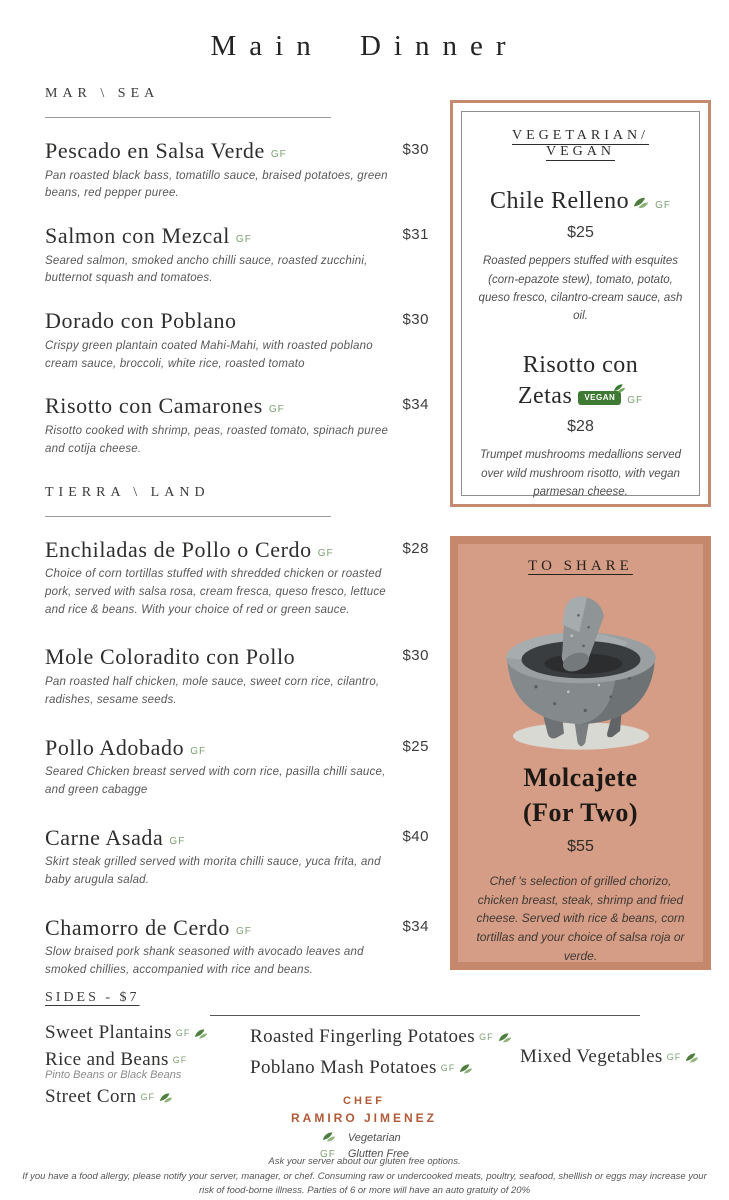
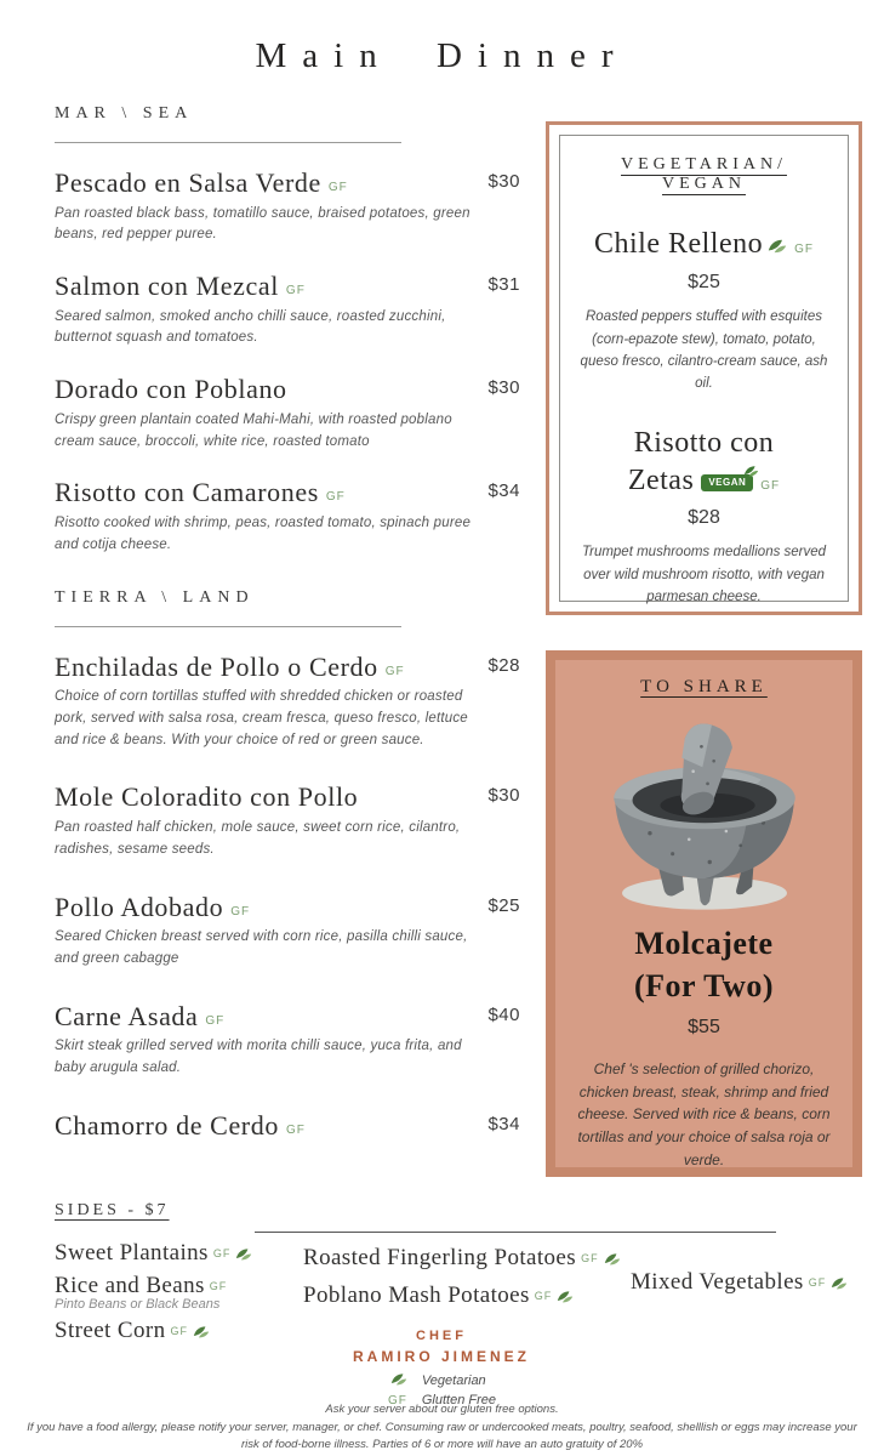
  Main Dinner
  MAR \ SEA
  Pescado en Salsa Verde GF
  $30
  Pan roasted black bass, tomatillo sauce, braised potatoes, green beans, red pepper puree.
  Salmon con Mezcal GF
  $31
  Seared salmon, smoked ancho chilli sauce, roasted zucchini, butternot squash and tomatoes.
  Dorado con Poblano
  $30
  Crispy green plantain coated Mahi-Mahi, with roasted poblano cream sauce, broccoli, white rice, roasted tomato
  Risotto con Camarones GF
  $34
  Risotto cooked with shrimp, peas, roasted tomato, spinach puree and cotija cheese.
  TIERRA \ LAND
  Enchiladas de Pollo o Cerdo GF
  $28
  Choice of corn tortillas stuffed with shredded chicken or roasted pork, served with salsa rosa, cream fresca, queso fresco, lettuce and rice & beans. With your choice of red or green sauce.
  Mole Coloradito con Pollo
  $30
  Pan roasted half chicken, mole sauce, sweet corn rice, cilantro, radishes, sesame seeds.
  Pollo Adobado GF
  $25
  Seared Chicken breast served with corn rice, pasilla chilli sauce, and green cabagge
  Carne Asada GF
  $40
  Skirt steak grilled served with morita chilli sauce, yuca frita, and baby arugula salad.
  Chamorro de Cerdo GF
  $34
- Slow braised pork shank seasoned with avocado leaves and smoked chillies, accompanied with rice and beans.
  VEGETARIAN/ VEGAN
  Chile Relleno GF
  $25
  Roasted peppers stuffed with esquites (corn-epazote stew), tomato, potato, queso fresco, cilantro-cream sauce, ash oil.
  Risotto con
  Zetas VEGAN GF
  $28
  Trumpet mushrooms medallions served over wild mushroom risotto, with vegan parmesan cheese.
  TO SHARE
  Molcajete
  (For Two)
  $55
  Chef 's selection of grilled chorizo, chicken breast, steak, shrimp and fried cheese. Served with rice & beans, corn tortillas and your choice of salsa roja or verde.
  SIDES - $7
  Sweet Plantains GF
  Rice and Beans GF
  Pinto Beans or Black Beans
  Street Corn GF
  Roasted Fingerling Potatoes GF
  Poblano Mash Potatoes GF
  Mixed Vegetables GF
  CHEF
  RAMIRO JIMENEZ
  Vegetarian
  GF
  Glutten Free
  Ask your server about our gluten free options.
  If you have a food allergy, please notify your server, manager, or chef. Consuming raw or undercooked meats, poultry, seafood, shelllish or eggs may increase your risk of food-borne illness. Parties of 6 or more will have an auto gratuity of 20%
